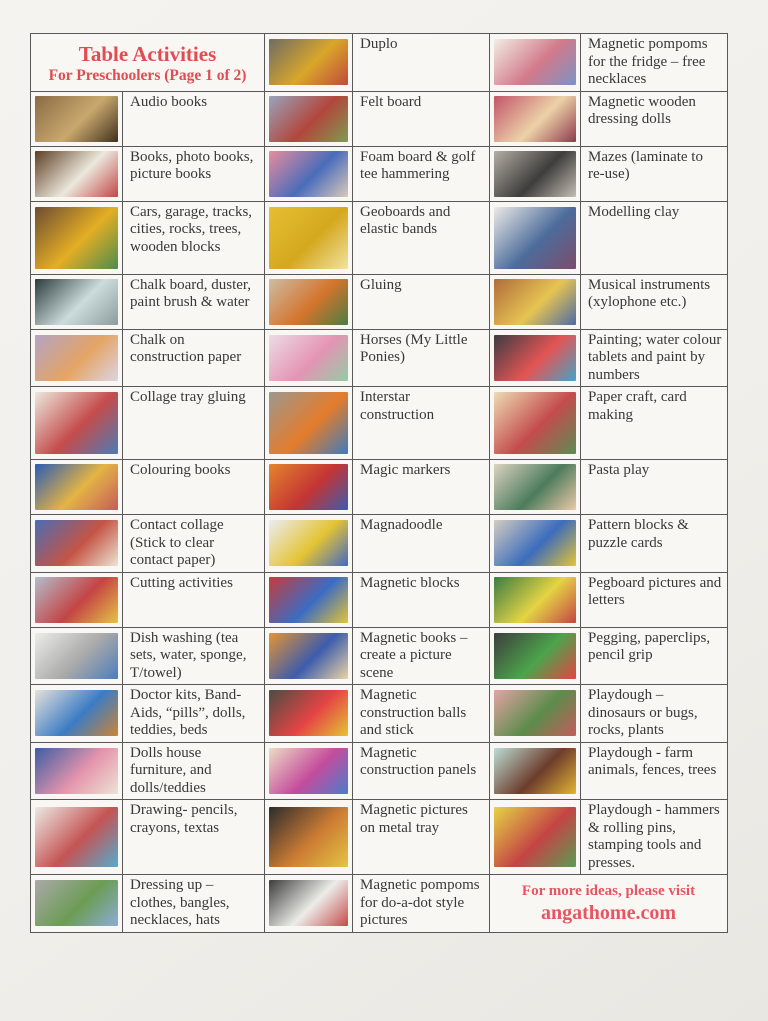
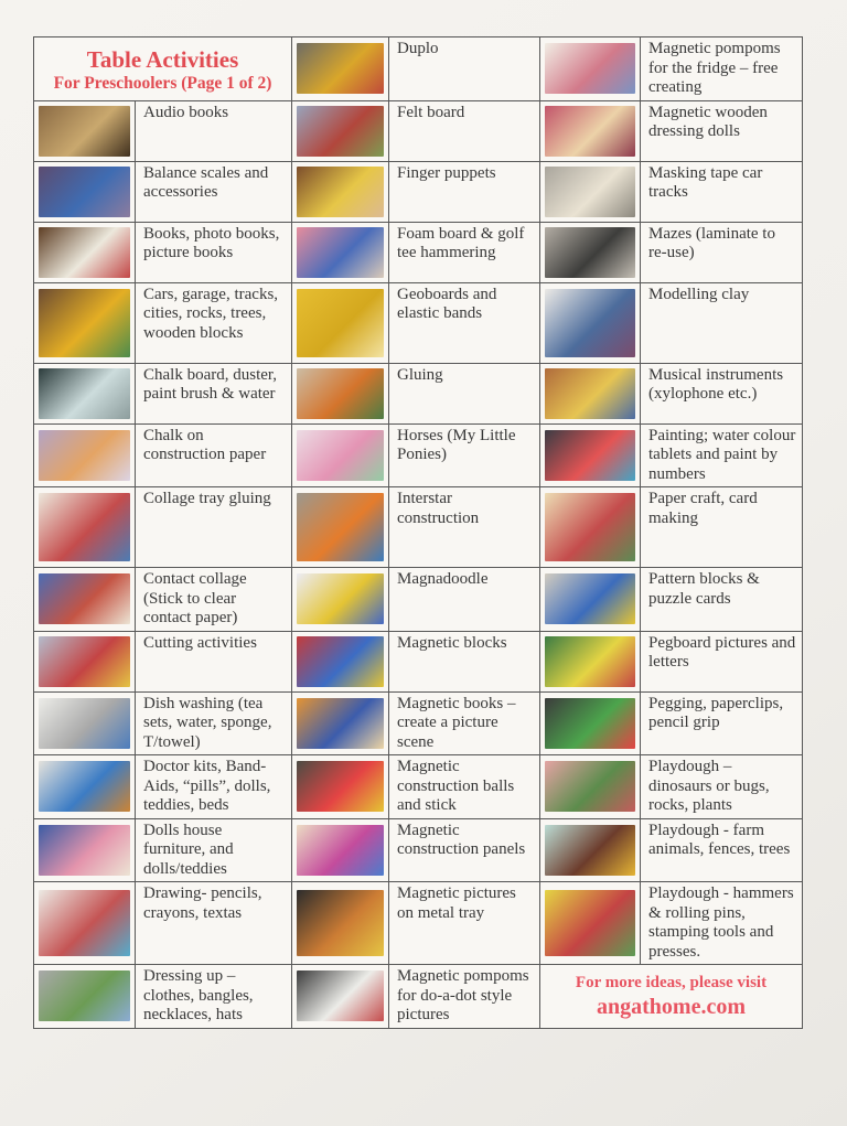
- Table Activities For Preschoolers (Page 1 of 2)		Duplo		Magnetic pompoms for the fridge – free necklaces
+ Table Activities For Preschoolers (Page 1 of 2)		Duplo		Magnetic pompoms for the fridge – free creating
  	Audio books		Felt board		Magnetic wooden dressing dolls
+ 	Balance scales and accessories		Finger puppets		Masking tape car tracks
  	Books, photo books, picture books		Foam board & golf tee hammering		Mazes (laminate to re-use)
  	Cars, garage, tracks, cities, rocks, trees, wooden blocks		Geoboards and elastic bands		Modelling clay
  	Chalk board, duster, paint brush & water		Gluing		Musical instruments (xylophone etc.)
  	Chalk on construction paper		Horses (My Little Ponies)		Painting; water colour tablets and paint by numbers
  	Collage tray gluing		Interstar construction		Paper craft, card making
- 	Colouring books		Magic markers		Pasta play
  	Contact collage (Stick to clear contact paper)		Magnadoodle		Pattern blocks & puzzle cards
  	Cutting activities		Magnetic blocks		Pegboard pictures and letters
  	Dish washing (tea sets, water, sponge, T/towel)		Magnetic books – create a picture scene		Pegging, paperclips, pencil grip
  	Doctor kits, Band-Aids, “pills”, dolls, teddies, beds		Magnetic construction balls and stick		Playdough – dinosaurs or bugs, rocks, plants
  	Dolls house furniture, and dolls/teddies		Magnetic construction panels		Playdough - farm animals, fences, trees
  	Drawing- pencils, crayons, textas		Magnetic pictures on metal tray		Playdough - hammers & rolling pins, stamping tools and presses.
  	Dressing up – clothes, bangles, necklaces, hats		Magnetic pompoms for do-a-dot style pictures	For more ideas, please visit angathome.com
